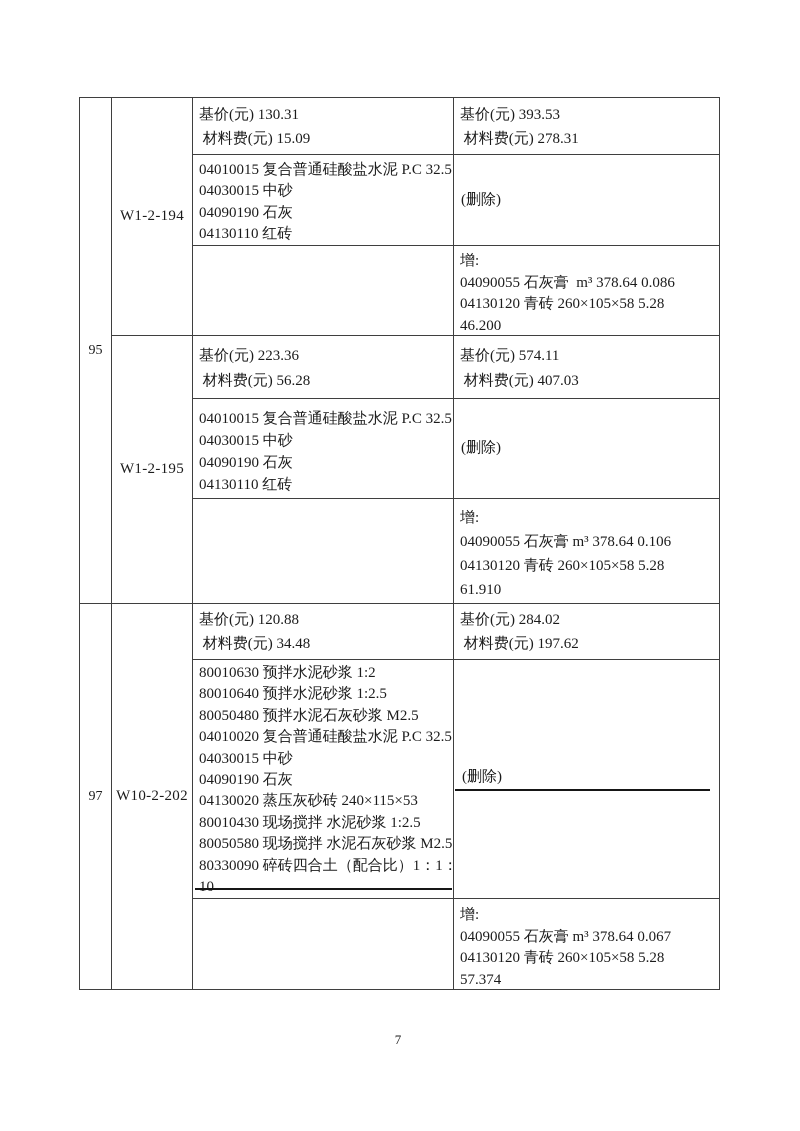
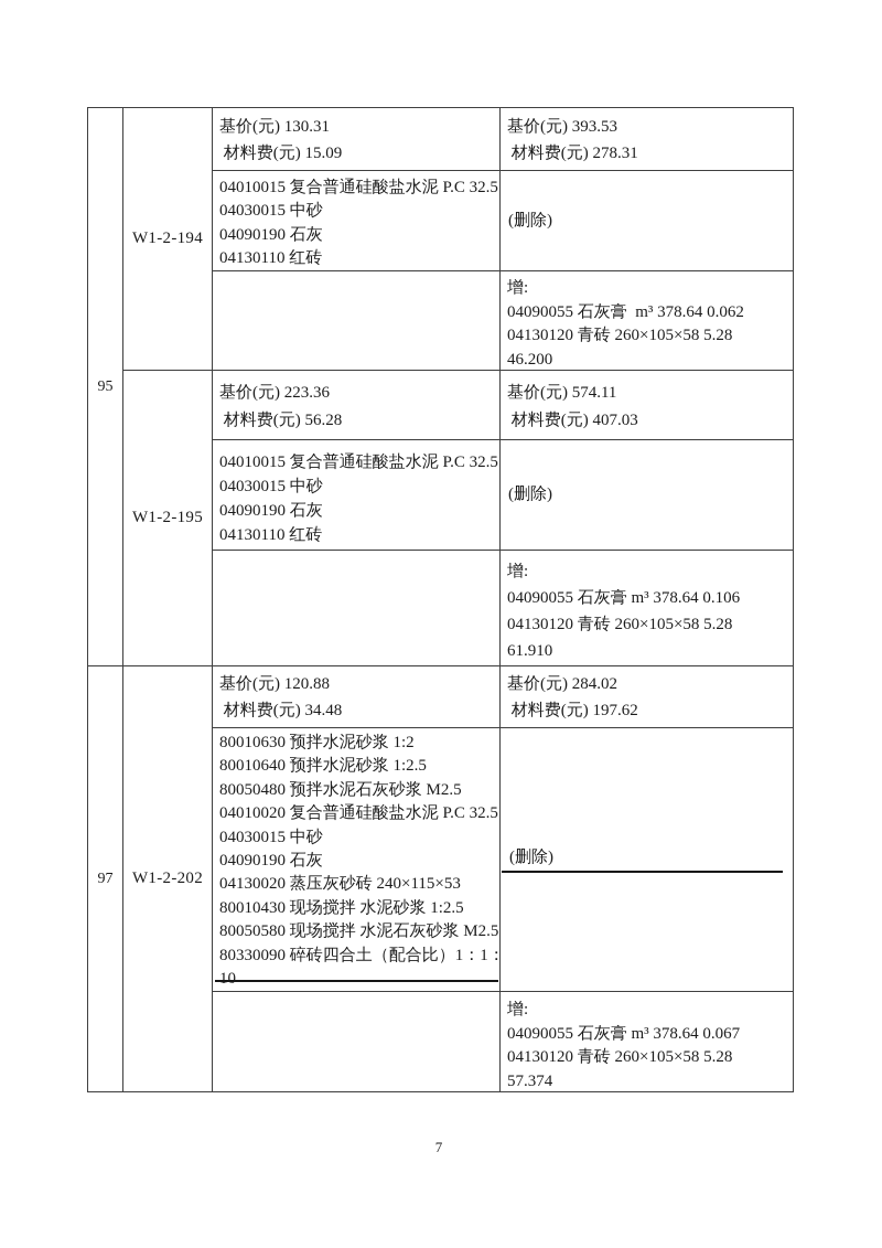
  95
  W1-2-194
  基价(元) 130.31
  材料费(元) 15.09
  基价(元) 393.53
  材料费(元) 278.31
  04010015 复合普通硅酸盐水泥 P.C 32.5
  04030015 中砂
  04090190 石灰
  04130110 红砖
  (删除)
  增:
- 04090055 石灰膏 m³ 378.64 0.086
+ 04090055 石灰膏 m³ 378.64 0.062
  04130120 青砖 260×105×58 5.28
  46.200
  W1-2-195
  基价(元) 223.36
  材料费(元) 56.28
  基价(元) 574.11
  材料费(元) 407.03
  04010015 复合普通硅酸盐水泥 P.C 32.5
  04030015 中砂
  04090190 石灰
  04130110 红砖
  (删除)
  增:
  04090055 石灰膏 m³ 378.64 0.106
  04130120 青砖 260×105×58 5.28
  61.910
  97
- W10-2-202
+ W1-2-202
  基价(元) 120.88
  材料费(元) 34.48
  基价(元) 284.02
  材料费(元) 197.62
  80010630 预拌水泥砂浆 1:2
  80010640 预拌水泥砂浆 1:2.5
  80050480 预拌水泥石灰砂浆 M2.5
  04010020 复合普通硅酸盐水泥 P.C 32.5
  04030015 中砂
  04090190 石灰
  04130020 蒸压灰砂砖 240×115×53
  80010430 现场搅拌 水泥砂浆 1:2.5
  80050580 现场搅拌 水泥石灰砂浆 M2.5
  80330090 碎砖四合土（配合比）1：1：
  10
  (删除)
  增:
  04090055 石灰膏 m³ 378.64 0.067
  04130120 青砖 260×105×58 5.28
  57.374
  7
